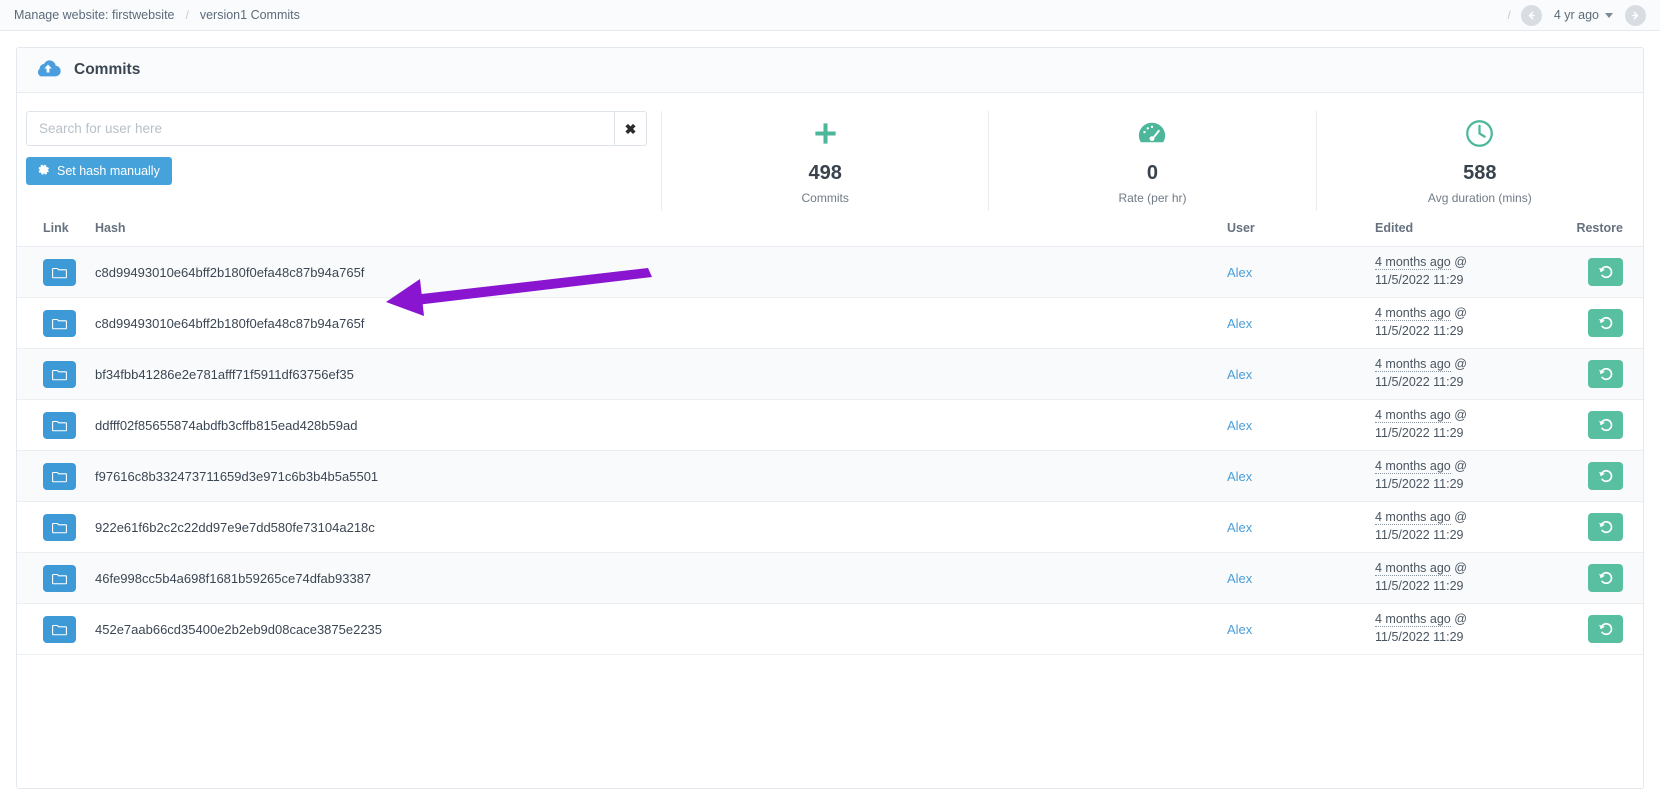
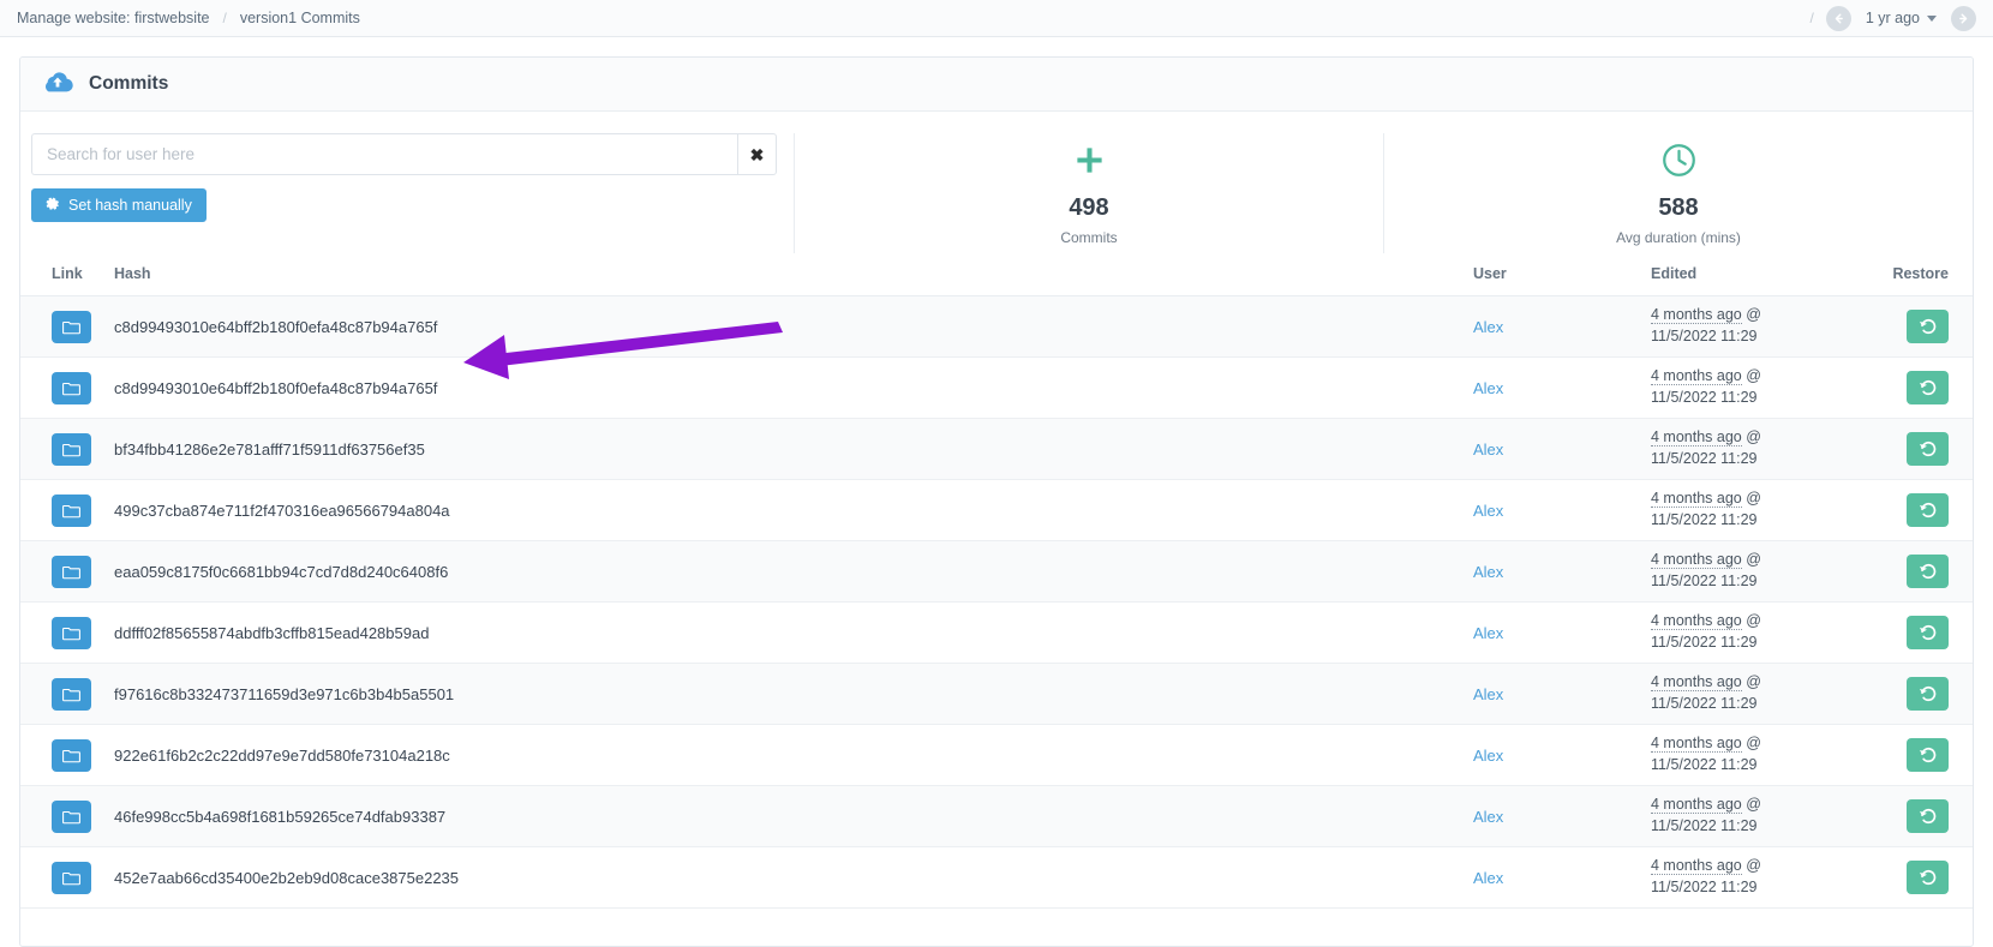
  Manage website: firstwebsite
  /
  version1 Commits
  /
- 4 yr ago
+ 1 yr ago
  Commits
  Search for user here
  ✖
  Set hash manually
  498
  Commits
- 0
- Rate (per hr)
  588
  Avg duration (mins)
  Link	Hash	User	Edited	Restore
  	c8d99493010e64bff2b180f0efa48c87b94a765f	Alex	4 months ago @11/5/2022 11:29
  	c8d99493010e64bff2b180f0efa48c87b94a765f	Alex	4 months ago @11/5/2022 11:29
  	bf34fbb41286e2e781afff71f5911df63756ef35	Alex	4 months ago @11/5/2022 11:29
+ 	499c37cba874e711f2f470316ea96566794a804a	Alex	4 months ago @11/5/2022 11:29
+ 	eaa059c8175f0c6681bb94c7cd7d8d240c6408f6	Alex	4 months ago @11/5/2022 11:29
  	ddfff02f85655874abdfb3cffb815ead428b59ad	Alex	4 months ago @11/5/2022 11:29
  	f97616c8b332473711659d3e971c6b3b4b5a5501	Alex	4 months ago @11/5/2022 11:29
  	922e61f6b2c2c22dd97e9e7dd580fe73104a218c	Alex	4 months ago @11/5/2022 11:29
  	46fe998cc5b4a698f1681b59265ce74dfab93387	Alex	4 months ago @11/5/2022 11:29
  	452e7aab66cd35400e2b2eb9d08cace3875e2235	Alex	4 months ago @11/5/2022 11:29
